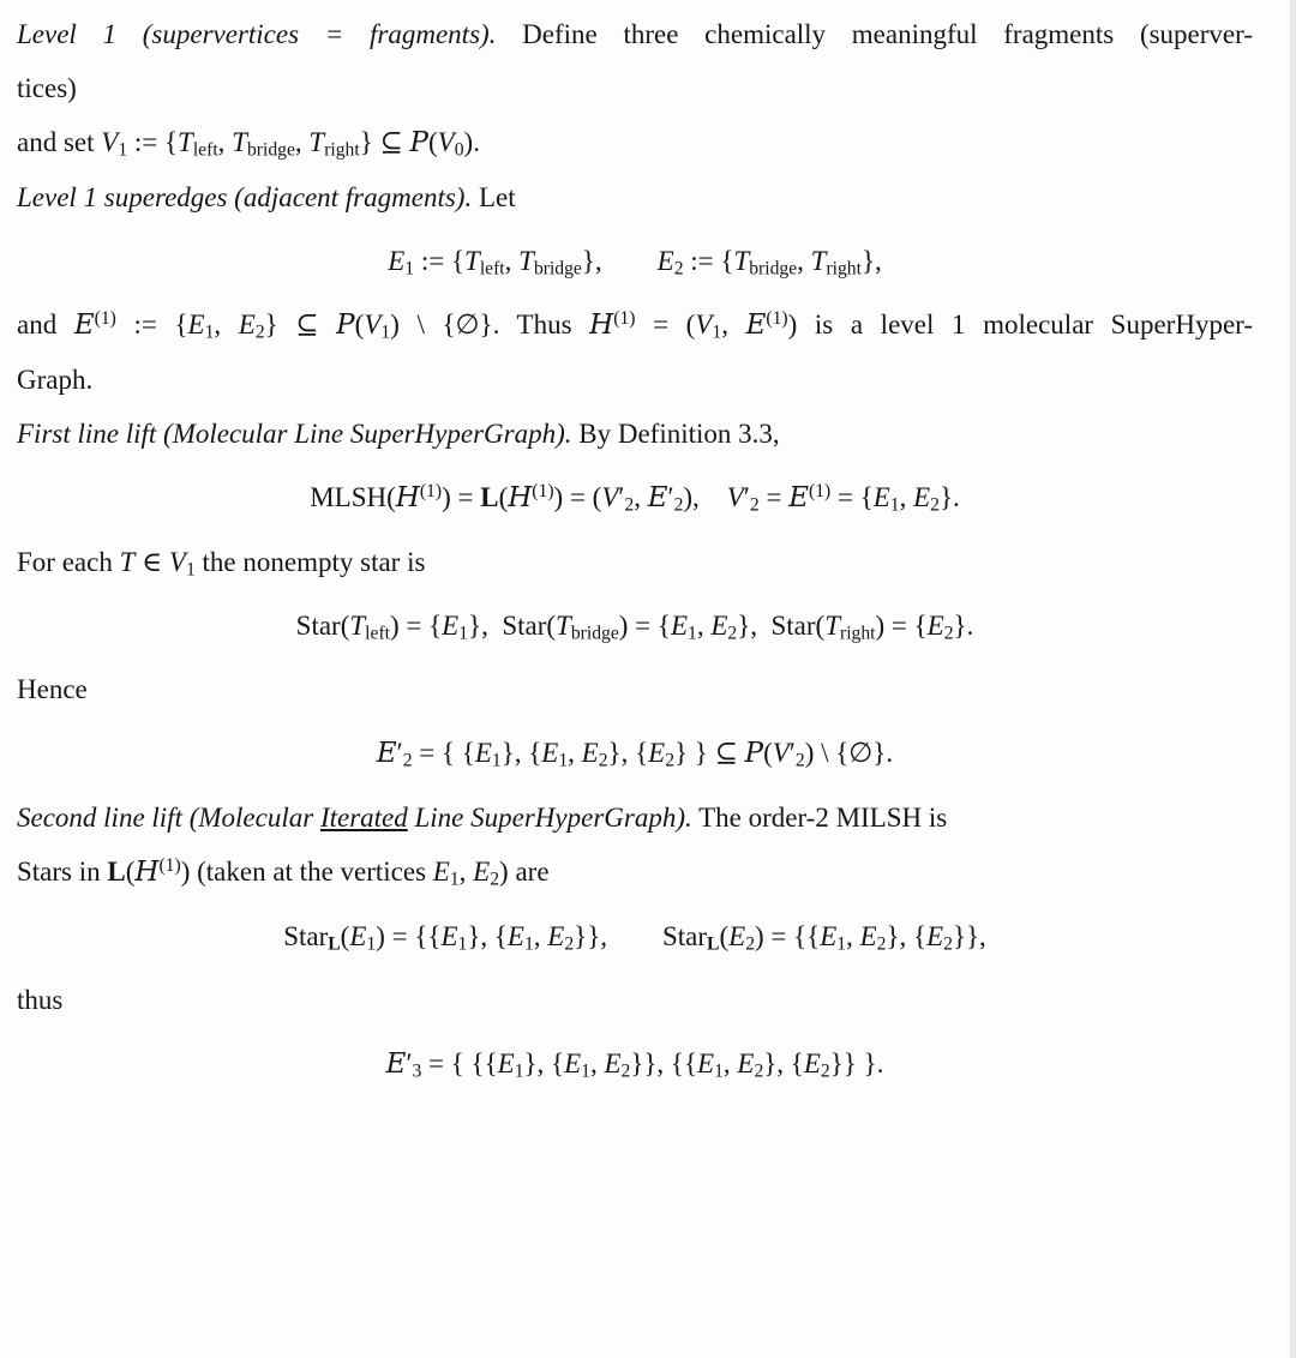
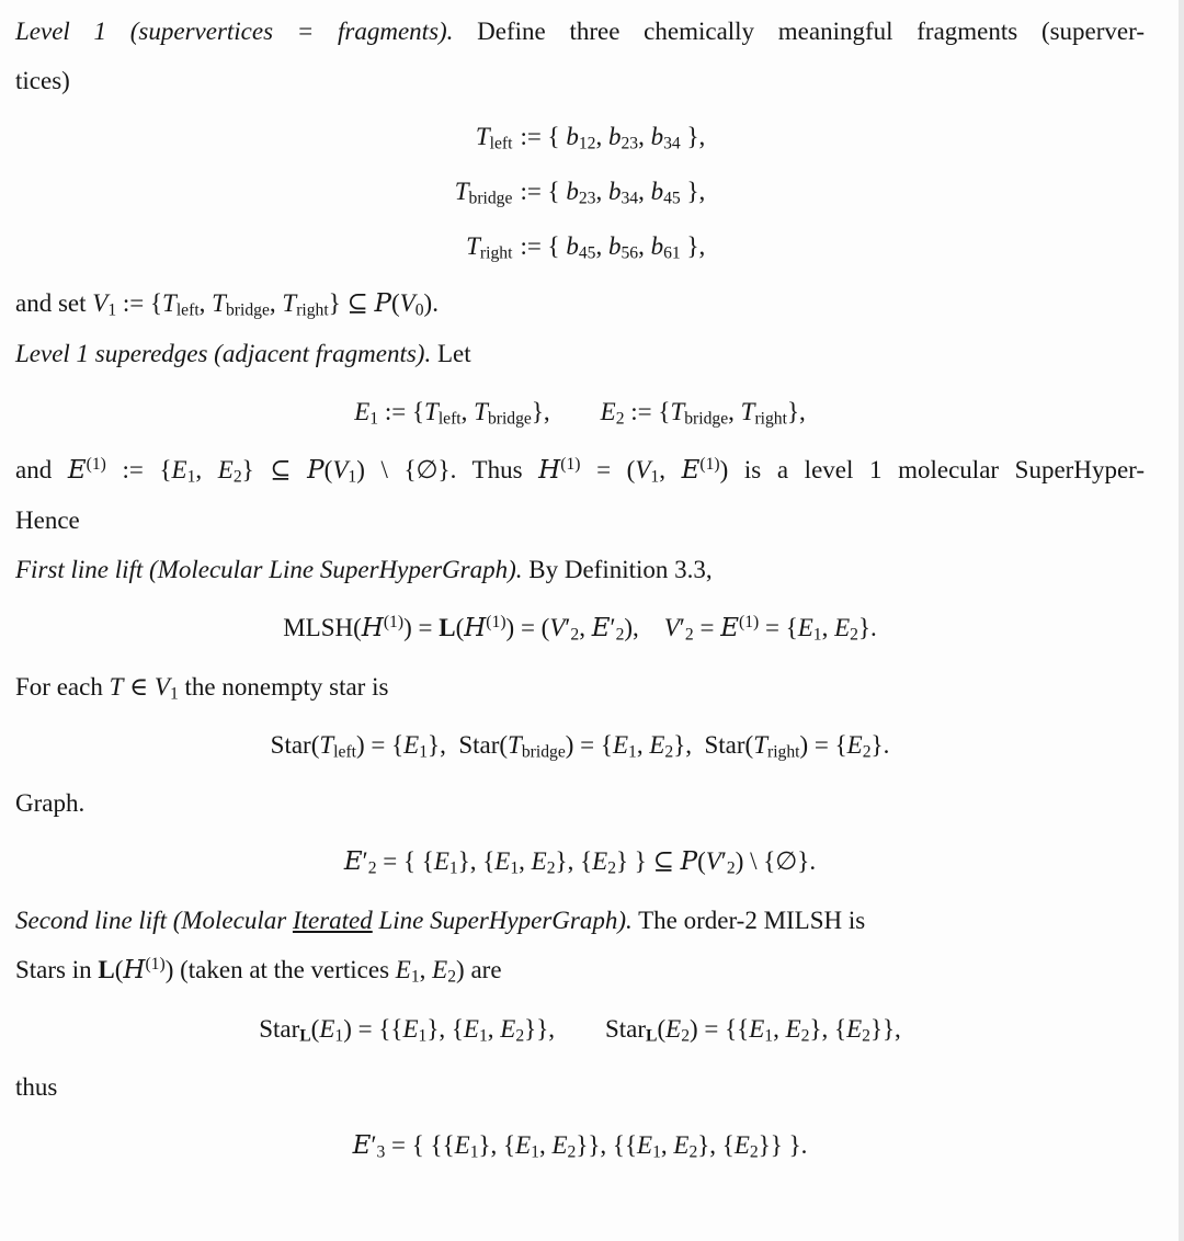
  Level 1 (supervertices = fragments). Define three chemically meaningful fragments (superver-
  tices)
+ Tleft	:= { b12, b23, b34 },
+ Tbridge	:= { b23, b34, b45 },
+ Tright	:= { b45, b56, b61 },
  and set V1 := {Tleft, Tbridge, Tright} ⊆ P(V0).
  Level 1 superedges (adjacent fragments). Let
  E1 := {Tleft, Tbridge}, E2 := {Tbridge, Tright},
  and E(1) := {E1, E2} ⊆ P(V1) \ {∅}. Thus H(1) = (V1, E(1)) is a level 1 molecular SuperHyper-
- Graph.
+ Hence
  First line lift (Molecular Line SuperHyperGraph). By Definition 3.3,
  MLSH(H(1)) = L(H(1)) = (V′2, E′2), V′2 = E(1) = {E1, E2}.
  For each T ∈ V1 the nonempty star is
  Star(Tleft) = {E1}, Star(Tbridge) = {E1, E2}, Star(Tright) = {E2}.
- Hence
+ Graph.
  E′2 = { {E1}, {E1, E2}, {E2} } ⊆ P(V′2) \ {∅}.
  Second line lift (Molecular Iterated Line SuperHyperGraph). The order-2 MILSH is
  Stars in L(H(1)) (taken at the vertices E1, E2) are
  StarL(E1) = {{E1}, {E1, E2}}, StarL(E2) = {{E1, E2}, {E2}},
  thus
  E′3 = { {{E1}, {E1, E2}}, {{E1, E2}, {E2}} }.
